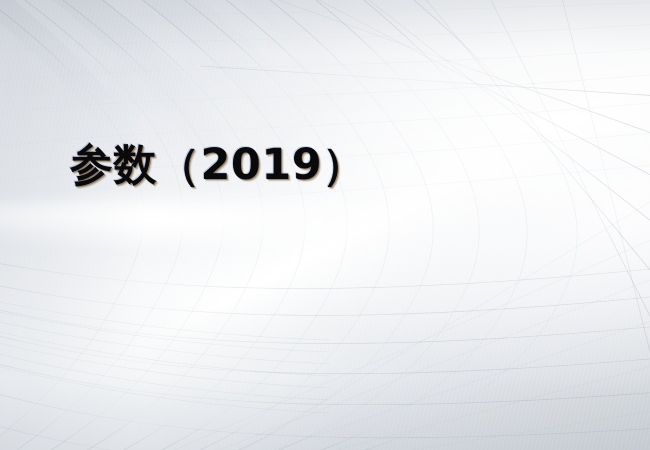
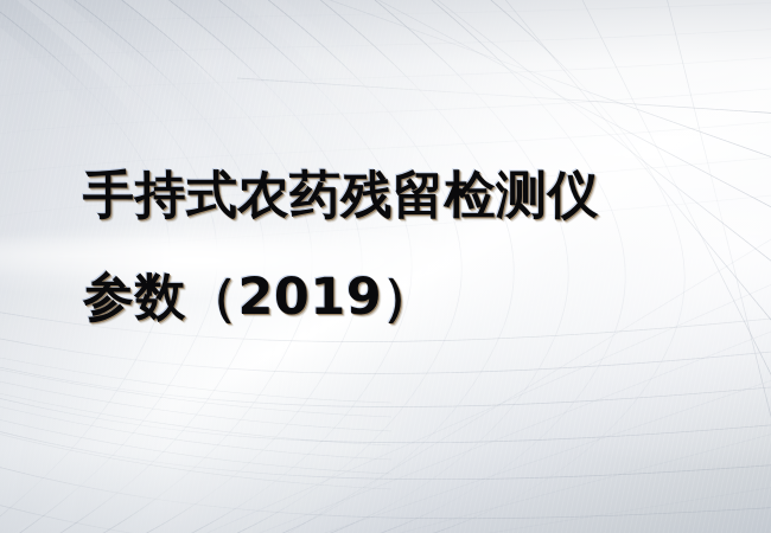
+ 手持式农药残留检测仪
  参数（2019）
